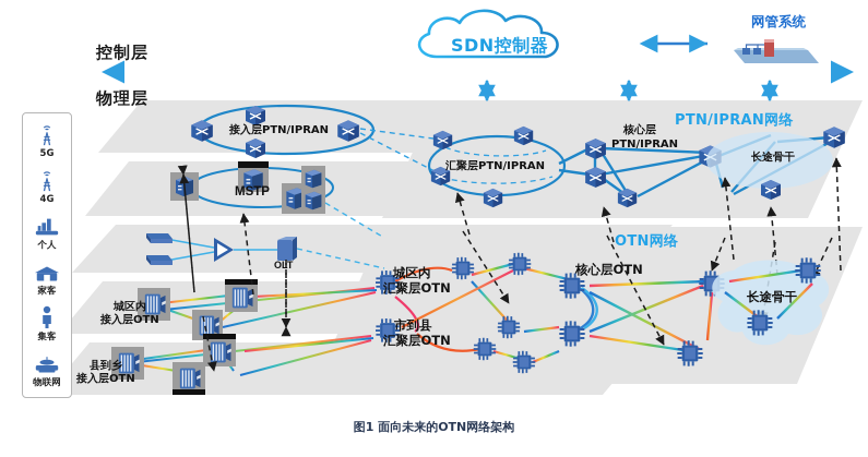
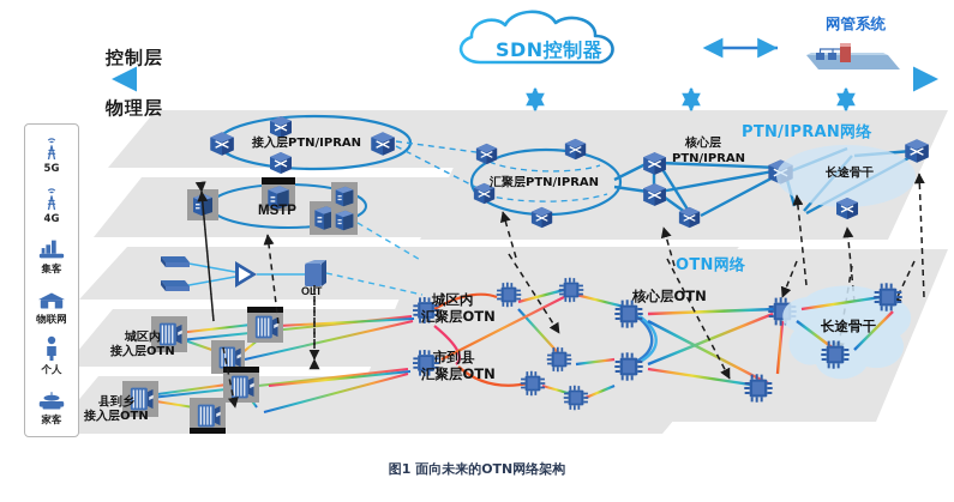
  控制层
  物理层
  SDN控制器
  网管系统
  PTN/IPRAN网络
  接入层PTN/IPRAN
  汇聚层PTN/IPRAN
  核心层
  PTN/IPRAN
  长途骨干
  MSTP
  OLT
  OTN网络
  城区内
  接入层OTN
  县到乡
  接入层OTN
  城区内
  汇聚层OTN
  市到县
  汇聚层OTN
  核心层OTN
  长途骨干
  5G
  4G
- 个人
+ 集客
- 家客
+ 物联网
- 集客
+ 个人
- 物联网
+ 家客
  图1 面向未来的OTN网络架构
